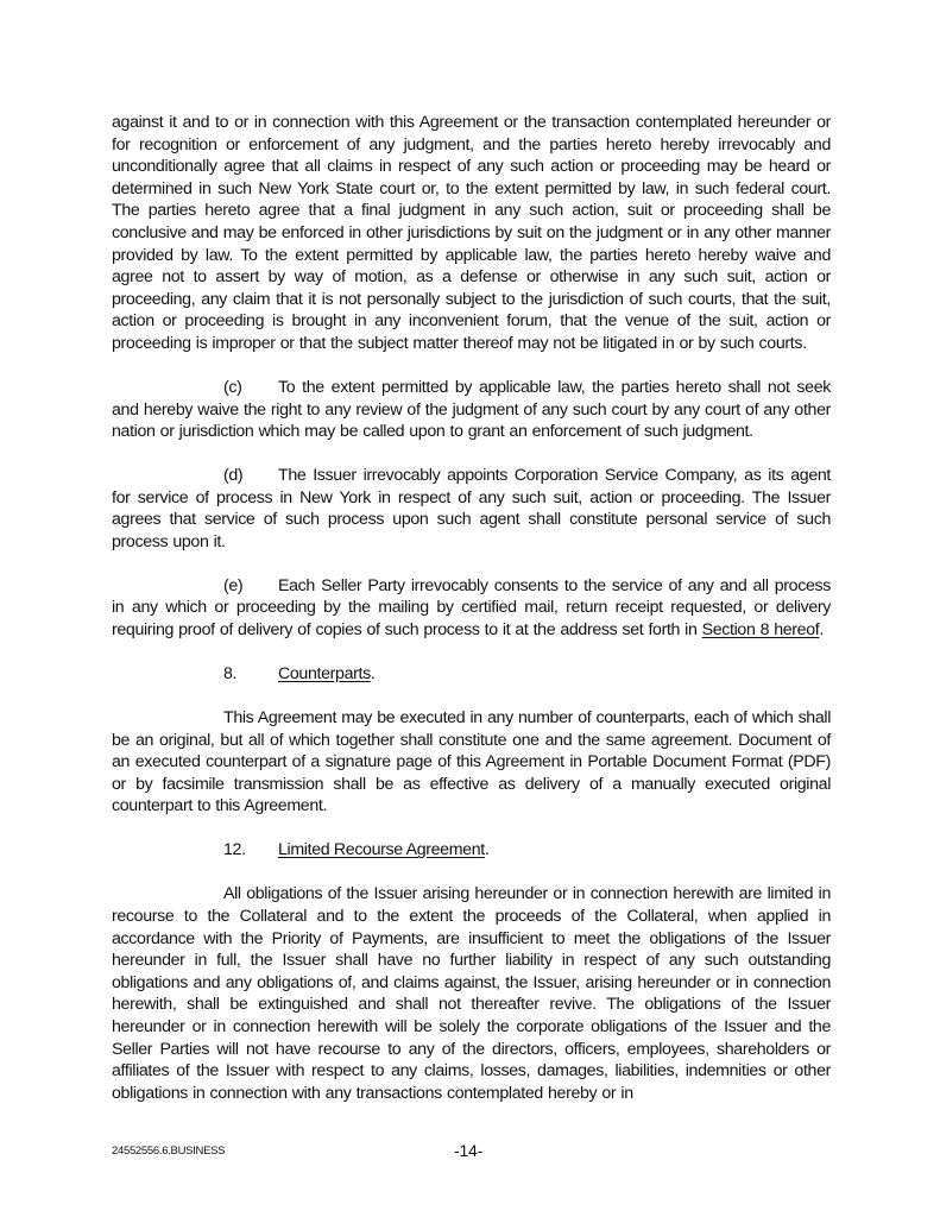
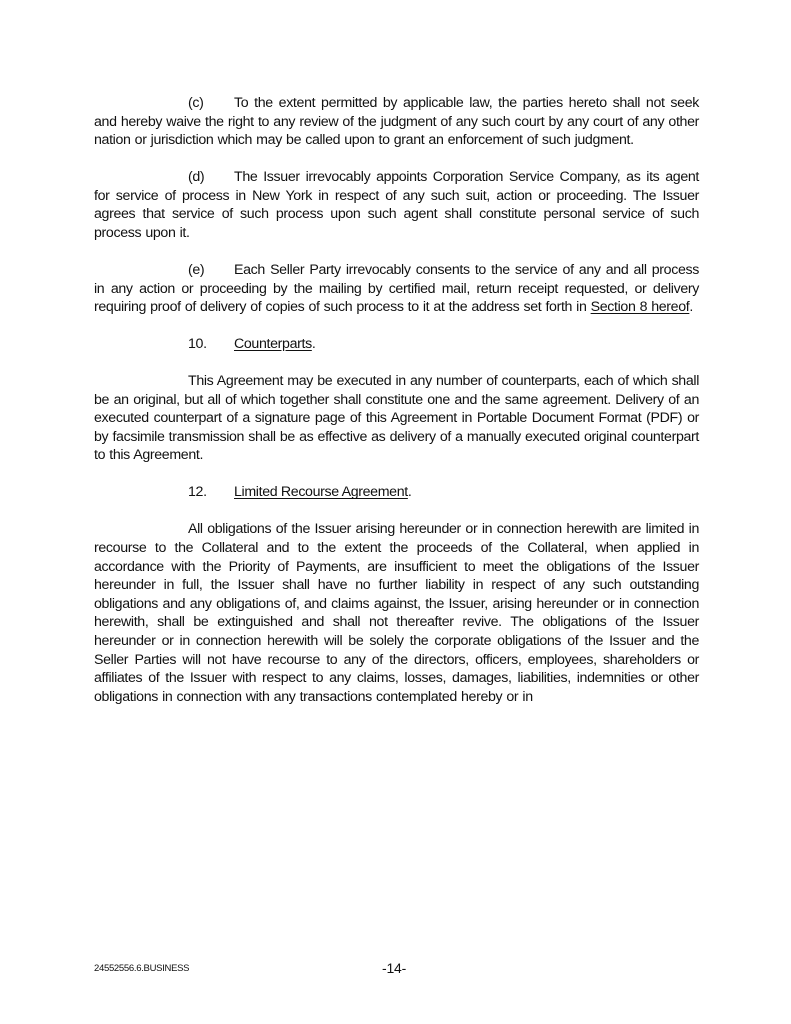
- against it and to or in connection with this Agreement or the transaction contemplated hereunder or for recognition or enforcement of any judgment, and the parties hereto hereby irrevocably and unconditionally agree that all claims in respect of any such action or proceeding may be heard or determined in such New York State court or, to the extent permitted by law, in such federal court. The parties hereto agree that a final judgment in any such action, suit or proceeding shall be conclusive and may be enforced in other jurisdictions by suit on the judgment or in any other manner provided by law. To the extent permitted by applicable law, the parties hereto hereby waive and agree not to assert by way of motion, as a defense or otherwise in any such suit, action or proceeding, any claim that it is not personally subject to the jurisdiction of such courts, that the suit, action or proceeding is brought in any inconvenient forum, that the venue of the suit, action or proceeding is improper or that the subject matter thereof may not be litigated in or by such courts.
  (c) To the extent permitted by applicable law, the parties hereto shall not seek and hereby waive the right to any review of the judgment of any such court by any court of any other nation or jurisdiction which may be called upon to grant an enforcement of such judgment.
  (d) The Issuer irrevocably appoints Corporation Service Company, as its agent for service of process in New York in respect of any such suit, action or proceeding. The Issuer agrees that service of such process upon such agent shall constitute personal service of such process upon it.
- (e) Each Seller Party irrevocably consents to the service of any and all process in any which or proceeding by the mailing by certified mail, return receipt requested, or delivery requiring proof of delivery of copies of such process to it at the address set forth in Section 8 hereof.
+ (e) Each Seller Party irrevocably consents to the service of any and all process in any action or proceeding by the mailing by certified mail, return receipt requested, or delivery requiring proof of delivery of copies of such process to it at the address set forth in Section 8 hereof.
- 8. Counterparts.
+ 10. Counterparts.
- This Agreement may be executed in any number of counterparts, each of which shall be an original, but all of which together shall constitute one and the same agreement. Document of an executed counterpart of a signature page of this Agreement in Portable Document Format (PDF) or by facsimile transmission shall be as effective as delivery of a manually executed original counterpart to this Agreement.
+ This Agreement may be executed in any number of counterparts, each of which shall be an original, but all of which together shall constitute one and the same agreement. Delivery of an executed counterpart of a signature page of this Agreement in Portable Document Format (PDF) or by facsimile transmission shall be as effective as delivery of a manually executed original counterpart to this Agreement.
  12. Limited Recourse Agreement.
  All obligations of the Issuer arising hereunder or in connection herewith are limited in recourse to the Collateral and to the extent the proceeds of the Collateral, when applied in accordance with the Priority of Payments, are insufficient to meet the obligations of the Issuer hereunder in full, the Issuer shall have no further liability in respect of any such outstanding obligations and any obligations of, and claims against, the Issuer, arising hereunder or in connection herewith, shall be extinguished and shall not thereafter revive. The obligations of the Issuer hereunder or in connection herewith will be solely the corporate obligations of the Issuer and the Seller Parties will not have recourse to any of the directors, officers, employees, shareholders or affiliates of the Issuer with respect to any claims, losses, damages, liabilities, indemnities or other obligations in connection with any transactions contemplated hereby or in
  24552556.6.BUSINESS
  -14-
